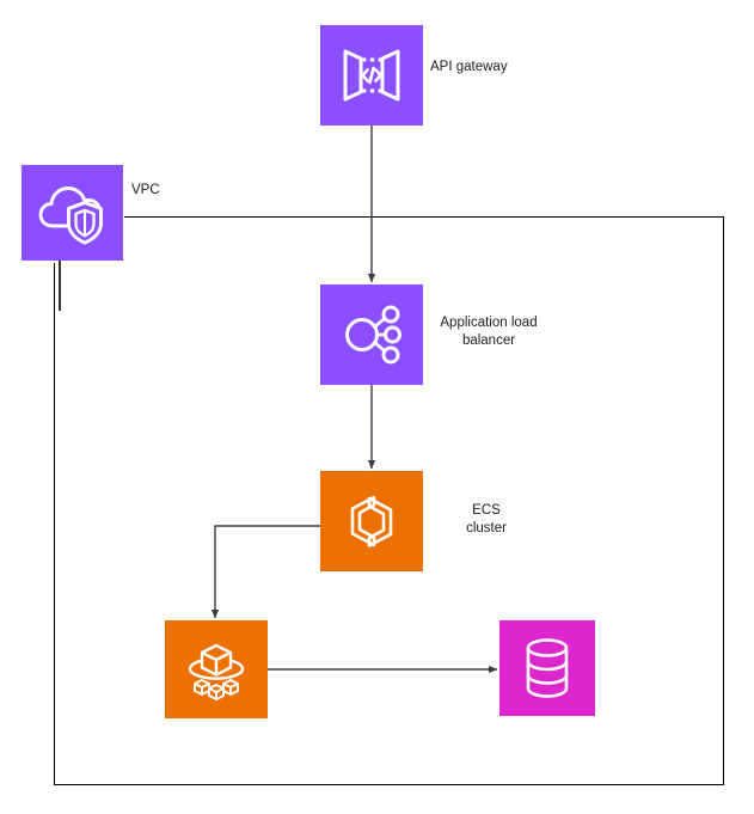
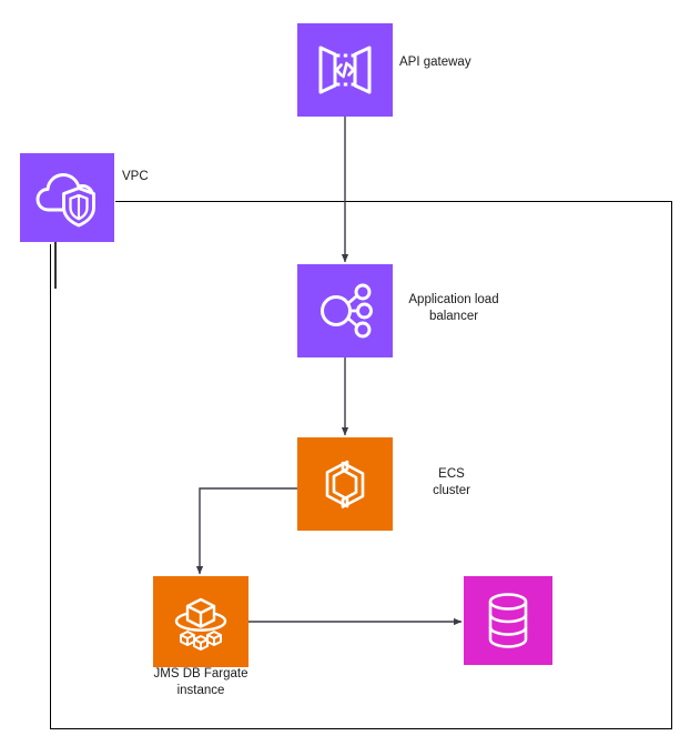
  API gateway
  VPC
  Application load
  balancer
  ECS
  cluster
+ JMS DB Fargate
+ instance
